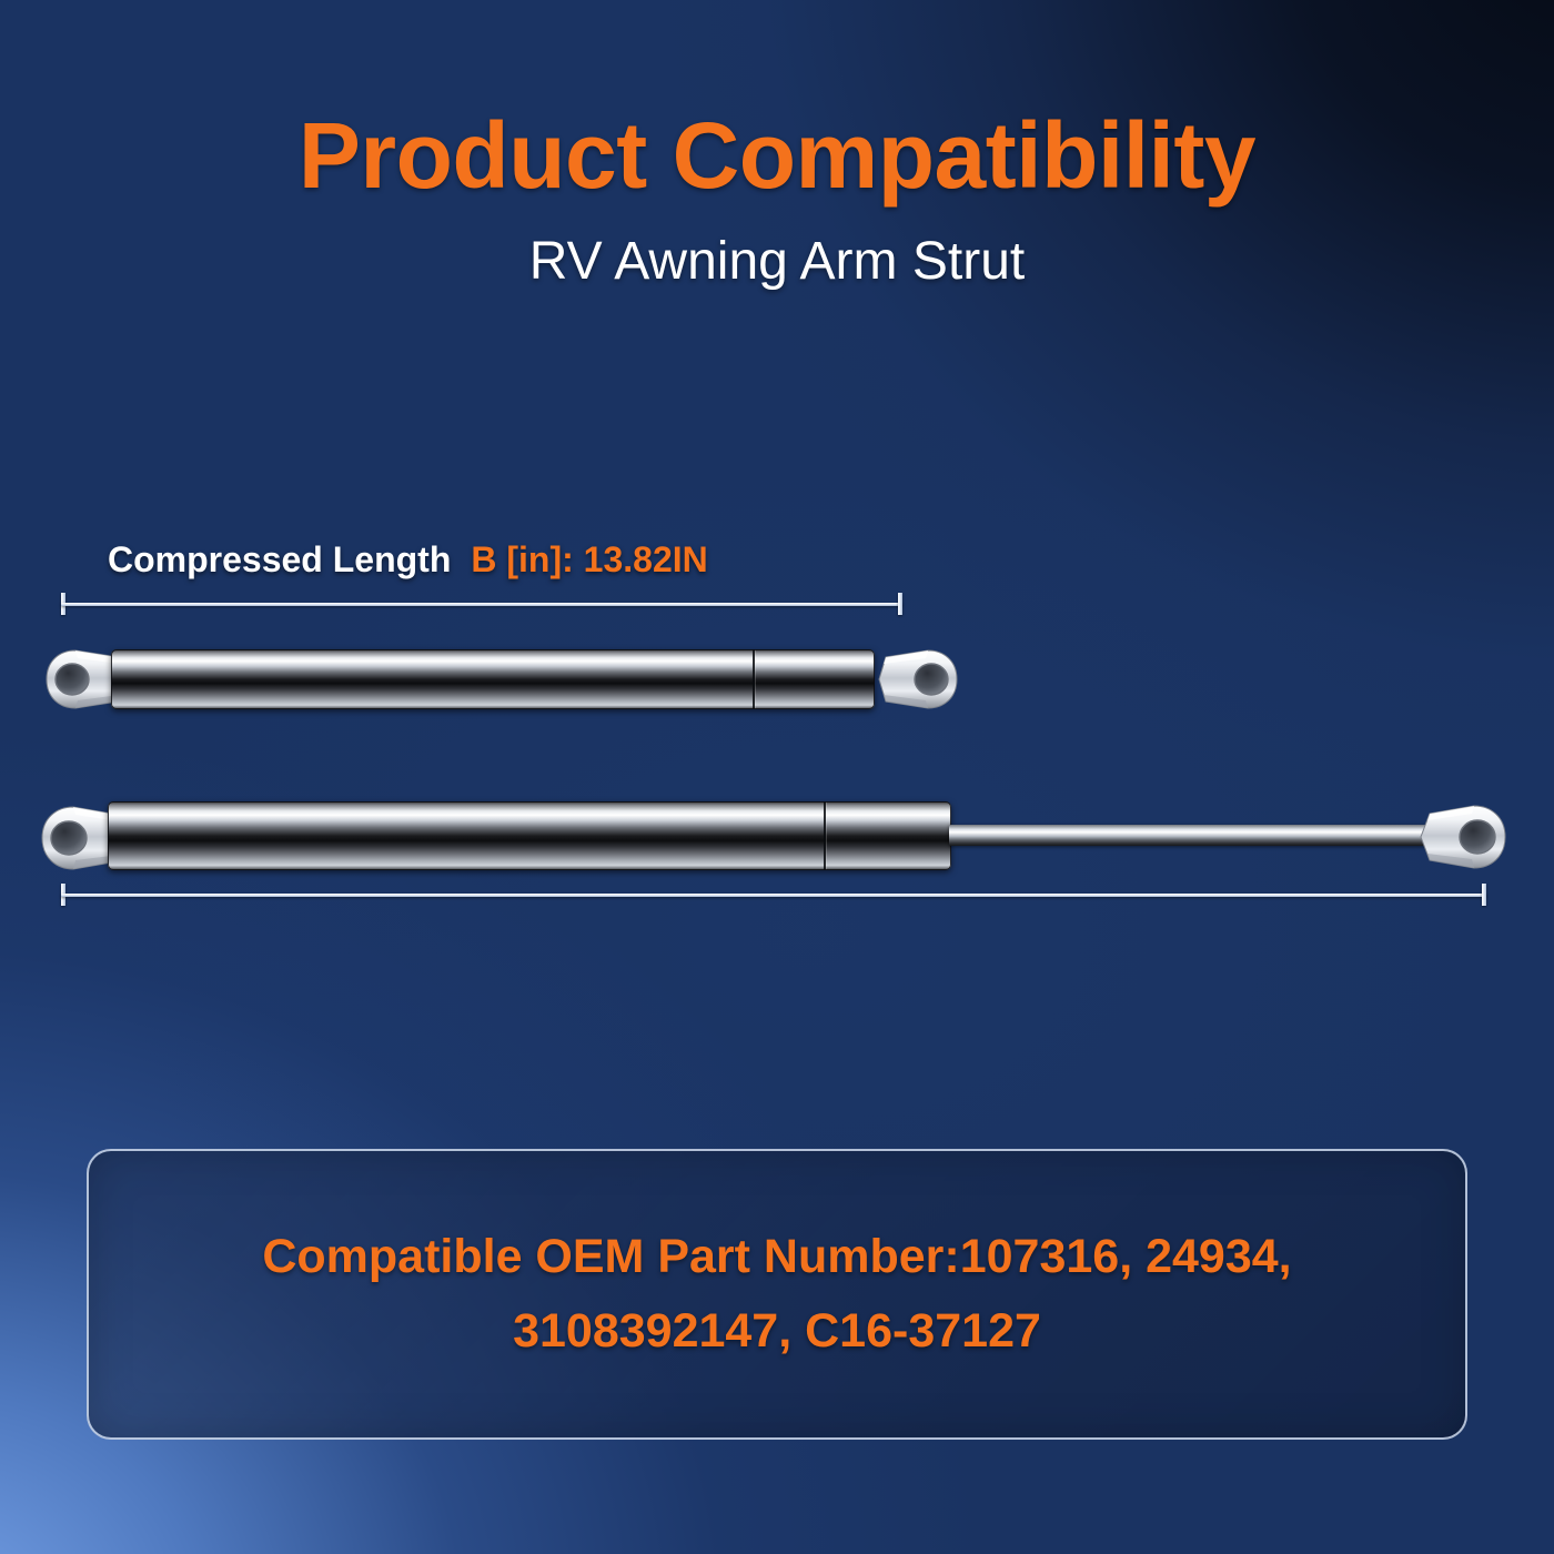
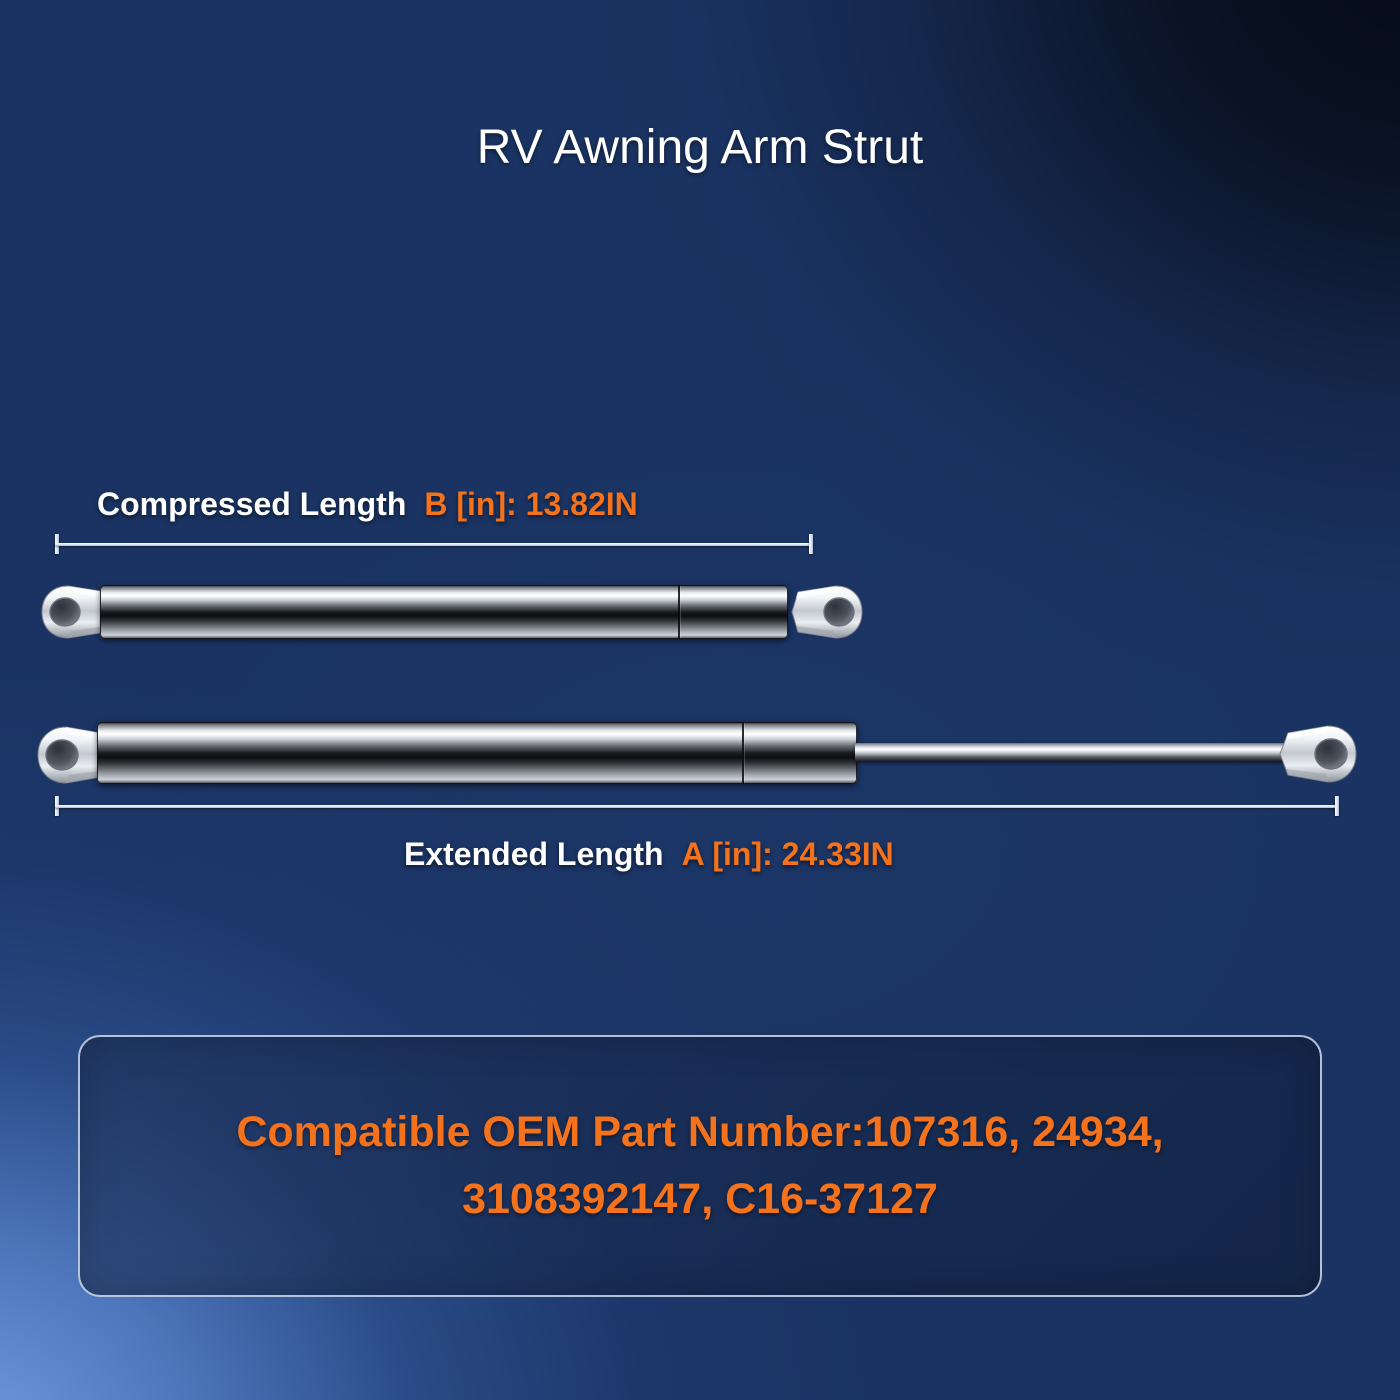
- Product Compatibility
  RV Awning Arm Strut
  Compressed Length B [in]: 13.82IN
+ Extended Length A [in]: 24.33IN
  Compatible OEM Part Number:107316, 24934, 3108392147, C16-37127
